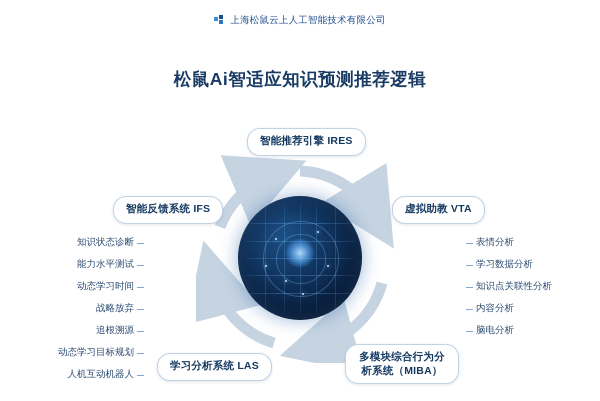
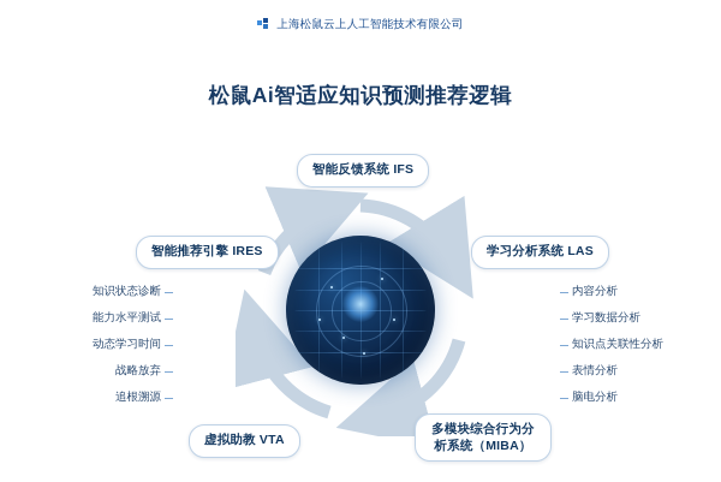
  上海松鼠云上人工智能技术有限公司
  松鼠Ai智适应知识预测推荐逻辑
- 智能推荐引擎 IRES
+ 智能反馈系统 IFS
- 虚拟助教 VTA
+ 学习分析系统 LAS
- 智能反馈系统 IFS
+ 智能推荐引擎 IRES
- 学习分析系统 LAS
+ 虚拟助教 VTA
  多模块综合行为分析系统（MIBA）
  知识状态诊断
  能力水平测试
  动态学习时间
  战略放弃
  追根溯源
- 动态学习目标规划
- 人机互动机器人
- 表情分析
+ 内容分析
  学习数据分析
  知识点关联性分析
- 内容分析
+ 表情分析
  脑电分析
